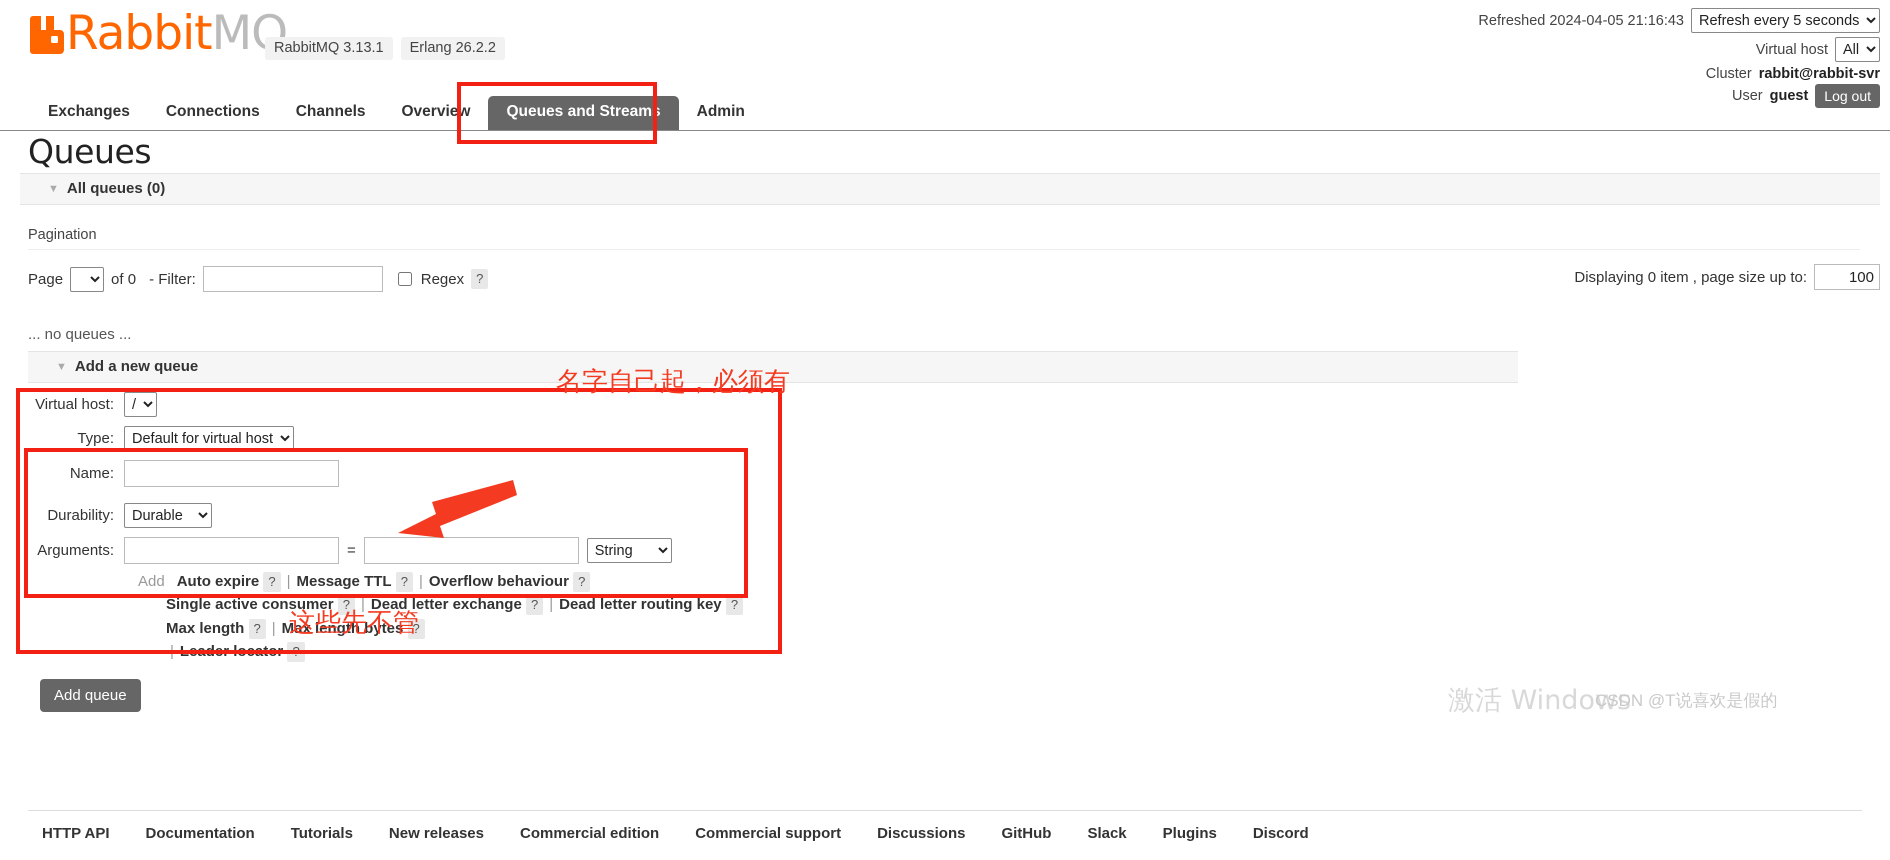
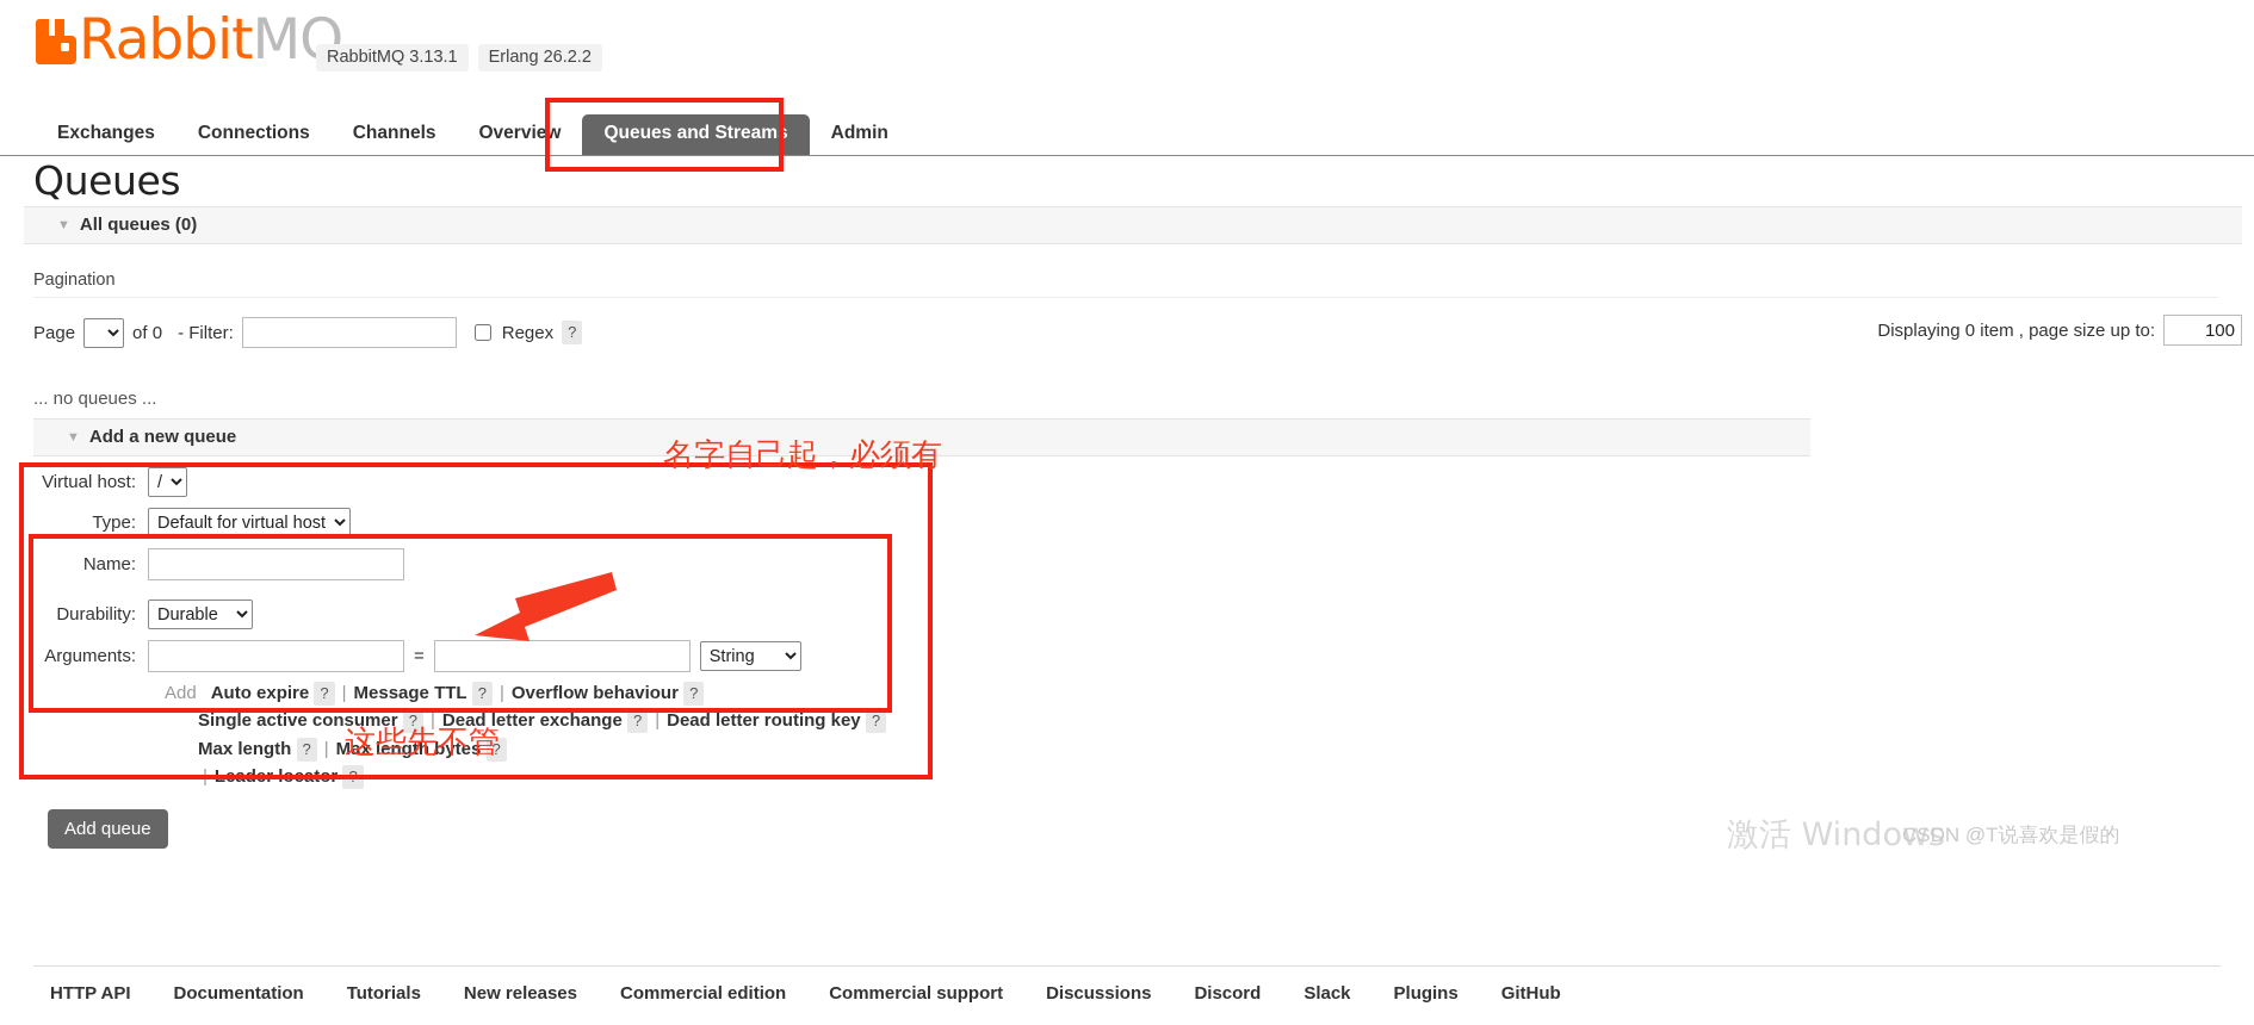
  RabbitMQ
  RabbitMQ 3.13.1
  Erlang 26.2.2
- Refreshed 2024-04-05 21:16:43
- Refresh every 5 seconds
- Virtual host
- All
- Cluster
- rabbit@rabbit-svr
- User
- guest
- Log out
  Exchanges
  Connections
  Channels
  Overview
  Queues and Streams
  Admin
  Queues
  ▼ All queues (0)
  Pagination
  Page
  of 0
  - Filter:
  Regex
  ?
  Displaying 0 item , page size up to:
  100
  ... no queues ...
  ▼ Add a new queue
  Virtual host:
  /
  Type:
  Default for virtual host
  Name:
  Durability:
  Durable
  Arguments:
  =
  String
  Add Auto expire ? | Message TTL ? | Overflow behaviour ?
  Single active consumer ? | Dead letter exchange ? | Dead letter routing key ?
  Max length ? | Max length bytes ?
  | Leader locator ?
  Add queue
  HTTP API
  Documentation
  Tutorials
  New releases
  Commercial edition
  Commercial support
  Discussions
- GitHub
+ Discord
  Slack
  Plugins
- Discord
+ GitHub
  名字自己起，必须有
  这些先不管
  激活 Windows
  CSDN @T说喜欢是假的
